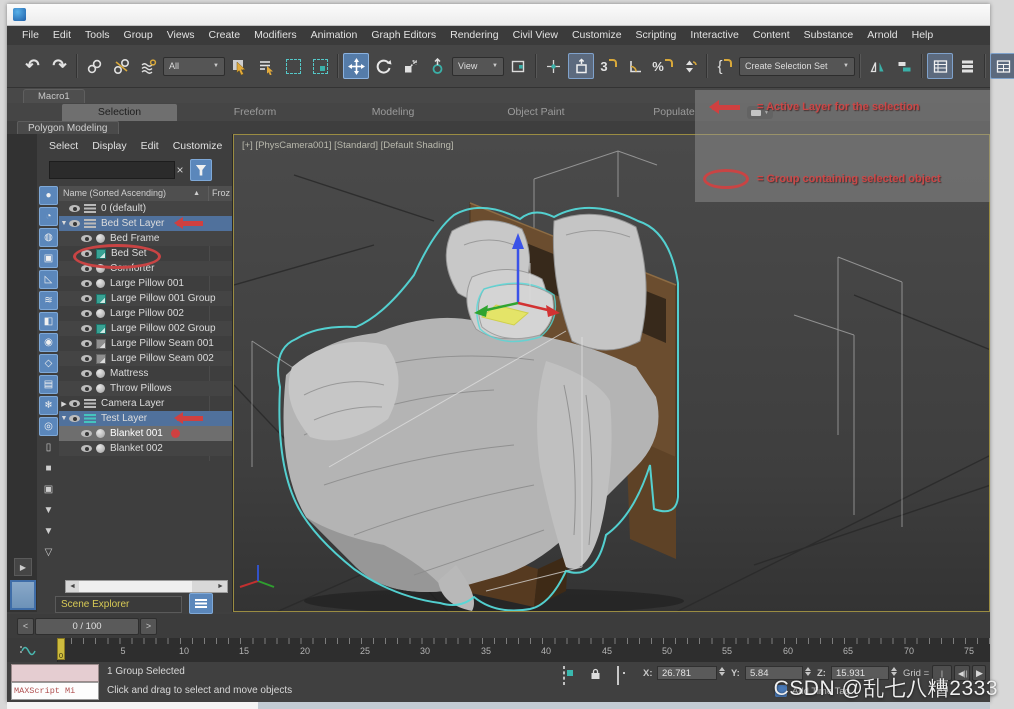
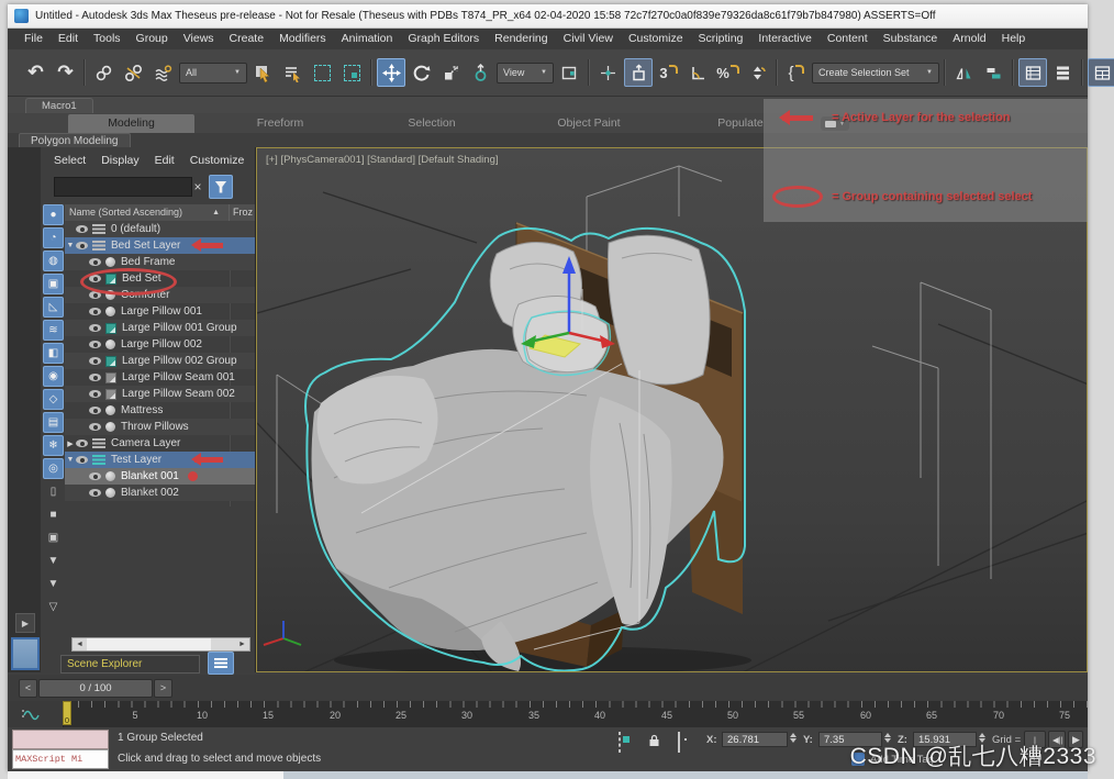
+ Untitled - Autodesk 3ds Max Theseus pre-release - Not for Resale (Theseus with PDBs T874_PR_x64 02-04-2020 15:58 72c7f270c0a0f839e79326da8c61f79b7b847980) ASSERTS=Off
  File
  Edit
  Tools
  Group
  Views
  Create
  Modifiers
  Animation
  Graph Editors
  Rendering
  Civil View
  Customize
  Scripting
  Interactive
  Content
  Substance
  Arnold
  Help
  ↶
  ↷
  All
  View
  3
  %
  {
  Create Selection Set
  Macro1
- Selection
+ Modeling
  Freeform
- Modeling
+ Selection
  Object Paint
  Populate
  Polygon Modeling
  ▶
  Select
  Display
  Edit
  Customize
  ×
  Name (Sorted Ascending)
  Froz
  ●
  ◔
  ◍
  ▣
  ◺
  ≋
  ◧
  ◉
  ◇
  ▤
  ❄
  ◎
  ▯
  ■
  ▣
  ▼
  ▼
  ▽
  0 (default)
  Bed Set Layer
  Bed Frame
  Bed Set
  Comforter
  Large Pillow 001
  Large Pillow 001 Group
  Large Pillow 002
  Large Pillow 002 Group
  Large Pillow Seam 001
  Large Pillow Seam 002
  Mattress
  Throw Pillows
  Camera Layer
  Test Layer
  Blanket 001
  Blanket 002
  Scene Explorer
  [+] [PhysCamera001] [Standard] [Default Shading]
  = Active Layer for the selection
- = Group containing selected object
+ = Group containing selected select
  <
  0 / 100
  >
  0
  5
  10
  15
  20
  25
  30
  35
  40
  45
  50
  55
  60
  65
  70
  75
  MAXScript Mi
  1 Group Selected
  Click and drag to select and move objects
  X:
  26.781
  Y:
- 5.84
+ 7.35
  Z:
  15.931
  |◀◀
  ◀||
  ▶
  Add Time Tag
  CSDN @乱七八糟2333
